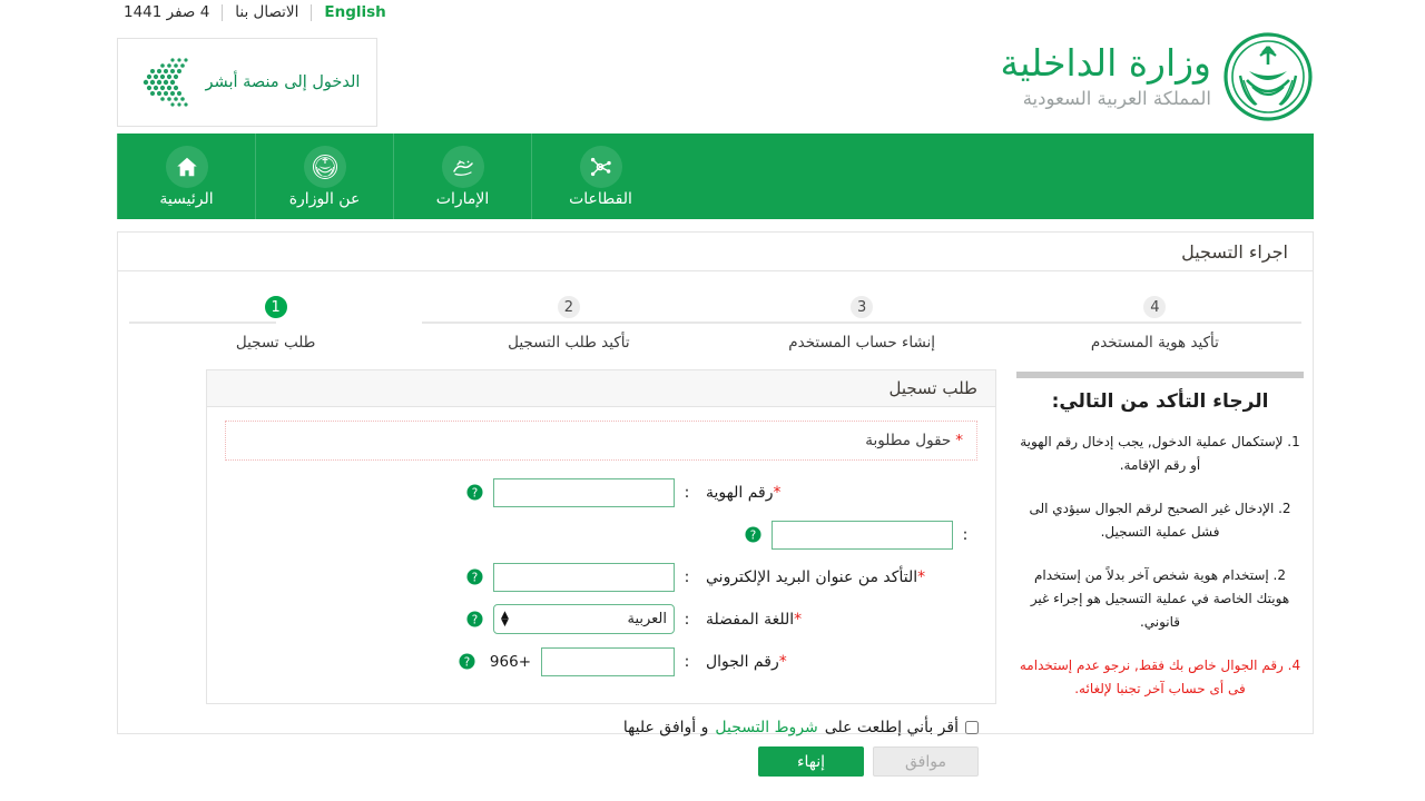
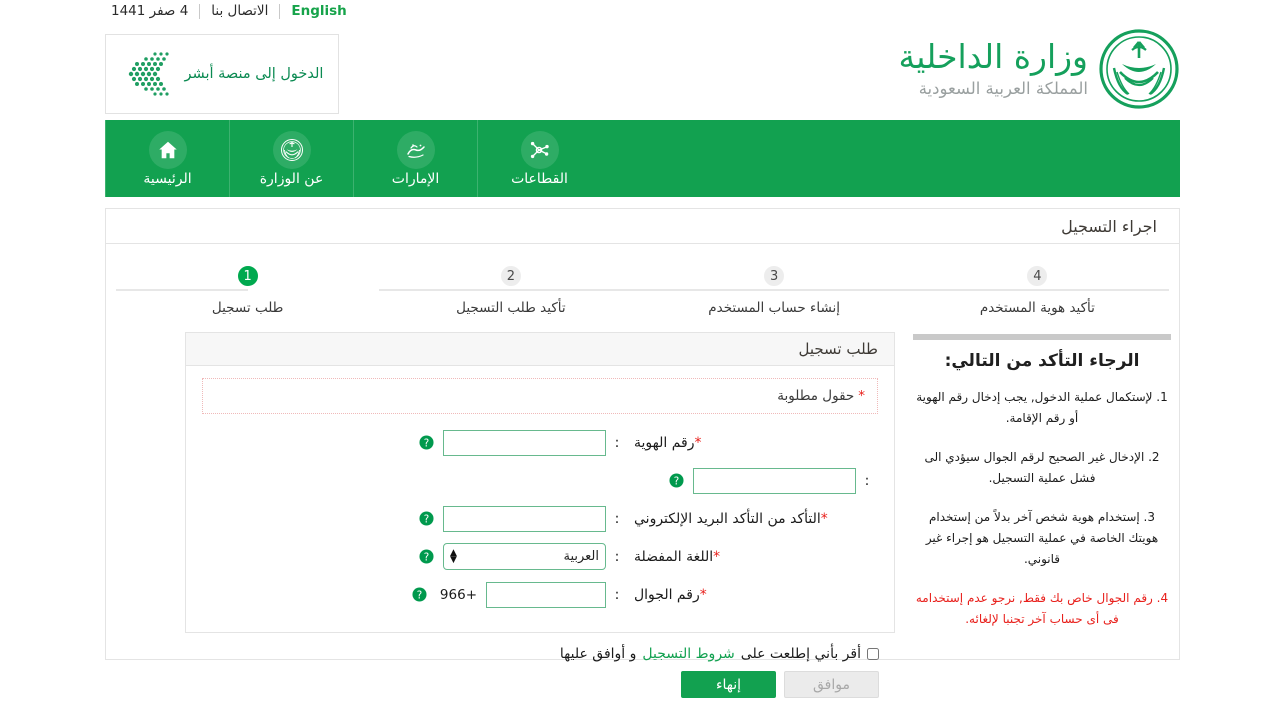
  English
  الاتصال بنا
  4 صفر 1441
  الدخول إلى منصة أبشر
  وزارة الداخلية
  المملكة العربية السعودية
  الرئيسية
  عن الوزارة
  الإمارات
  القطاعات
  اجراء التسجيل
  4
  تأكيد هوية المستخدم
  3
  إنشاء حساب المستخدم
  2
  تأكيد طلب التسجيل
  1
  طلب تسجيل
  الرجاء التأكد من التالي:
  1. لإستكمال عملية الدخول, يجب إدخال رقم الهوية أو رقم الإقامة.
  2. الإدخال غير الصحيح لرقم الجوال سيؤدي الى فشل عملية التسجيل.
- 2. إستخدام هوية شخص آخر بدلاً من إستخدام هويتك الخاصة في عملية التسجيل هو إجراء غير قانوني.
+ 3. إستخدام هوية شخص آخر بدلاً من إستخدام هويتك الخاصة في عملية التسجيل هو إجراء غير قانوني.
  4. رقم الجوال خاص بك فقط, نرجو عدم إستخدامه فى أى حساب آخر تجنبا لإلغائه.
  طلب تسجيل
  *
  حقول مطلوبة
  *رقم الهوية
  :
  ?
  :
  ?
- *التأكد من عنوان البريد الإلكتروني
+ *التأكد من التأكد البريد الإلكتروني
  :
  ?
  *اللغة المفضلة
  :
  ▲
  ▼
  ?
  *رقم الجوال
  :
  +966
  ?
  أقر بأني إطلعت على
  شروط التسجيل
  و أوافق عليها
  موافق
  إنهاء
